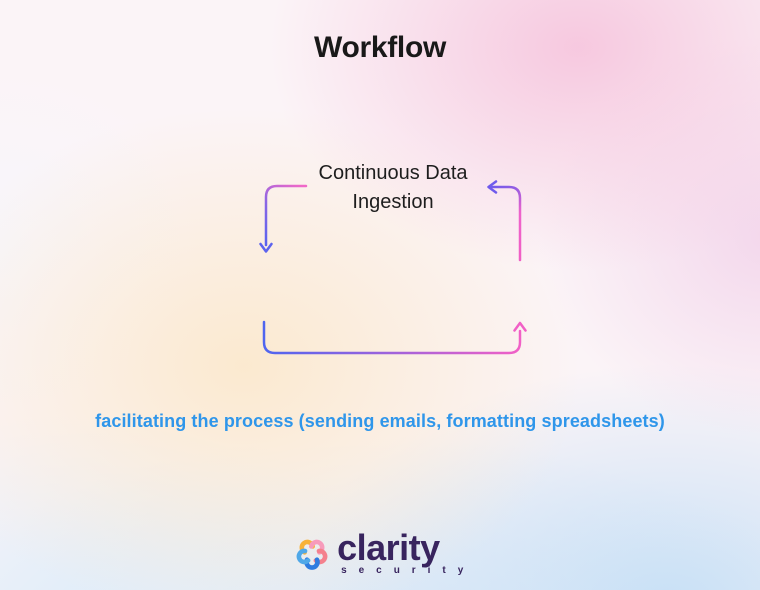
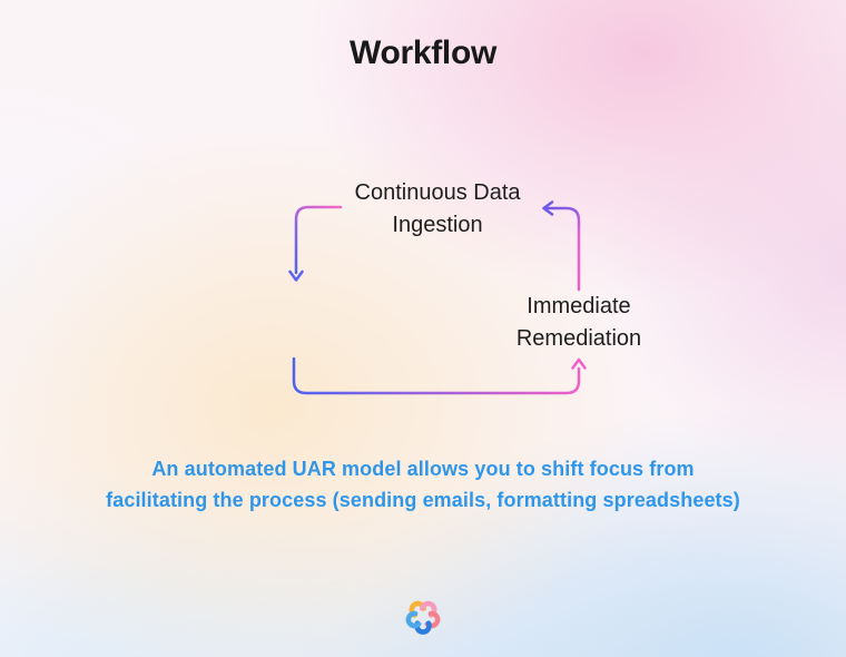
  Workflow
  Continuous Data
  Ingestion
+ Immediate
+ Remediation
+ An automated UAR model allows you to shift focus from
  facilitating the process (sending emails, formatting spreadsheets)
- clarity
- s e c u r i t y
